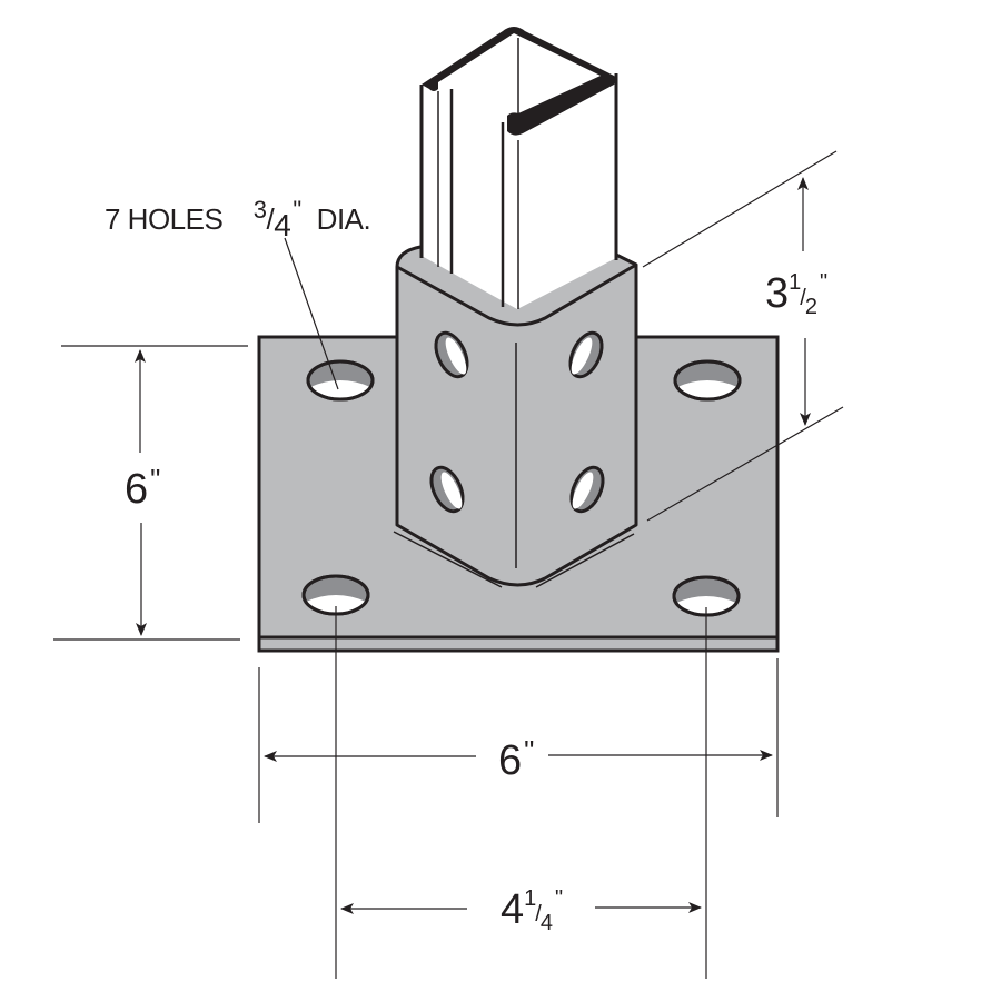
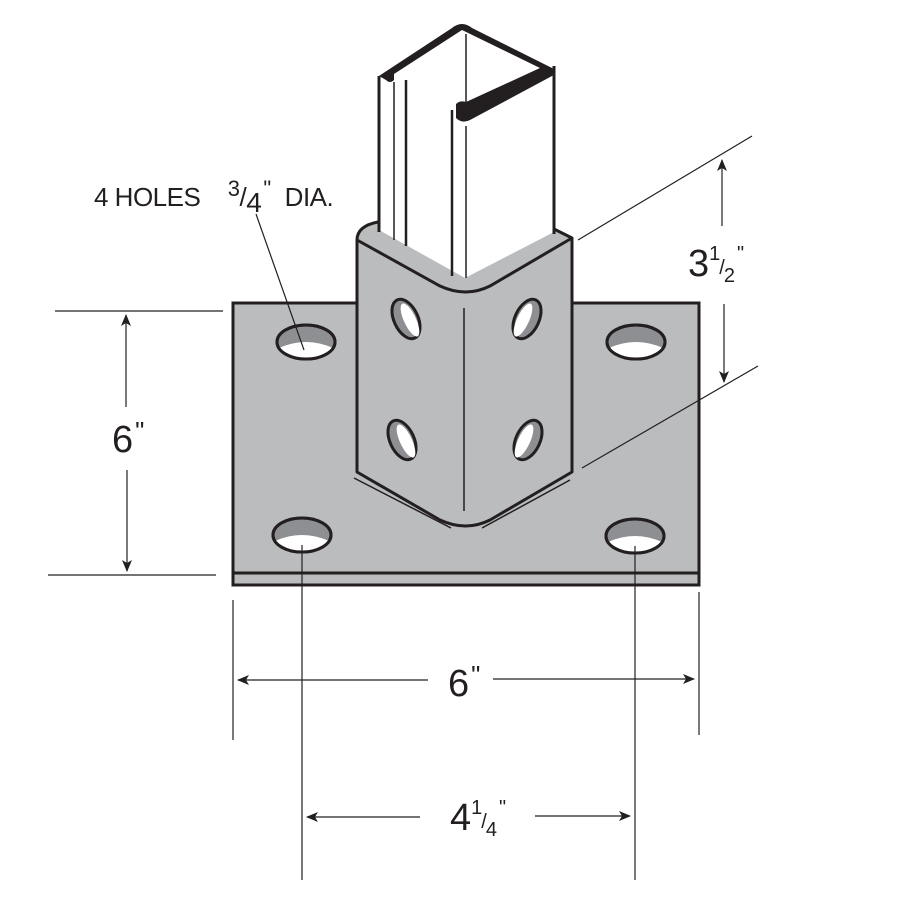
- 7 HOLES 3/4" DIA.
+ 4 HOLES 3/4" DIA.
  31/2"
  6"
  6"
  41/4"
